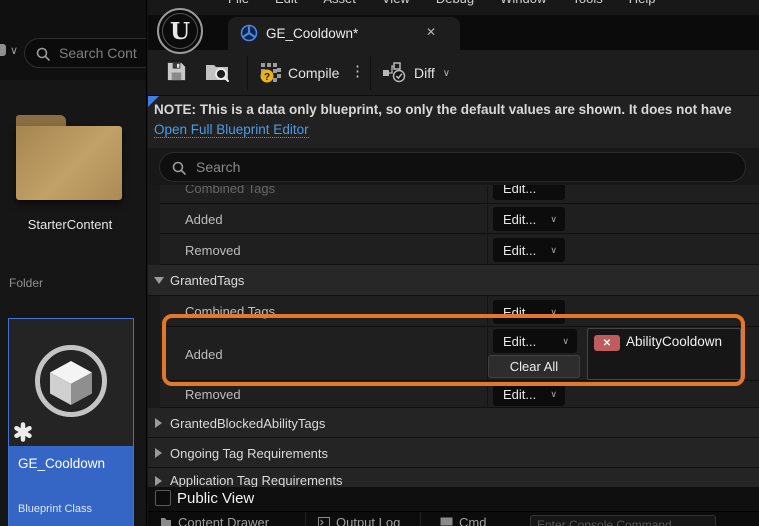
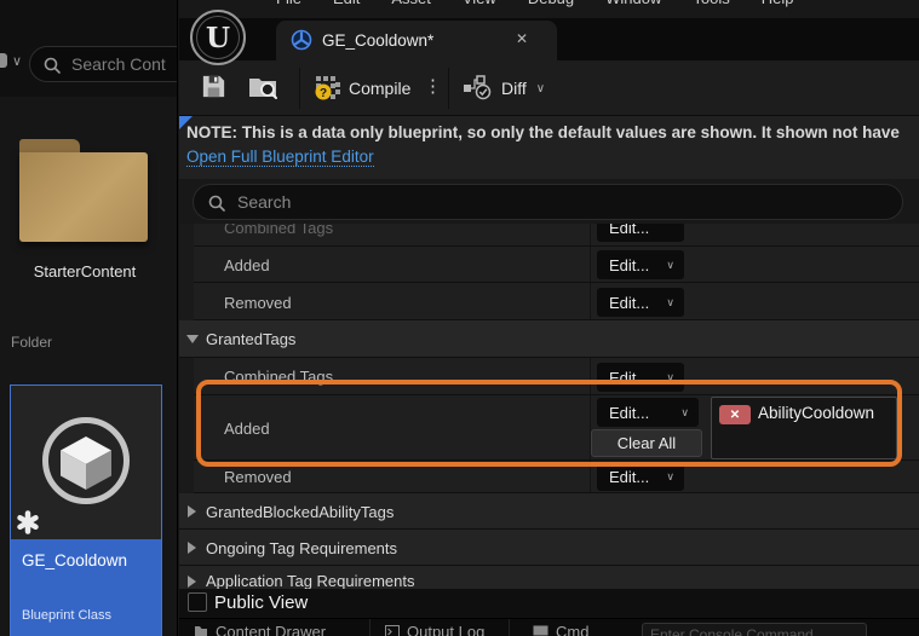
  ∨
  Search Cont
  StarterContent
  Folder
  GE_Cooldown
  Blueprint Class
  GE_Cooldown*
  ✕
  U
  ?
  Compile
  ⋮
  Diff
  ∨
- NOTE: This is a data only blueprint, so only the default values are shown. It does not have
+ NOTE: This is a data only blueprint, so only the default values are shown. It shown not have
  Open Full Blueprint Editor
  Search
  Combined Tags
  Edit...
  Added
  Edit...
  ∨
  Removed
  Edit...
  ∨
  GrantedTags
  Combined Tags
  Edit...
  ∨
  Added
  Edit...
  ∨
  Clear All
  ✕
  AbilityCooldown
  Removed
  Edit...
  ∨
  GrantedBlockedAbilityTags
  Ongoing Tag Requirements
  Application Tag Requirements
  Public View
  Content Drawer
  Output Log
  Cmd
  Enter Console Command
